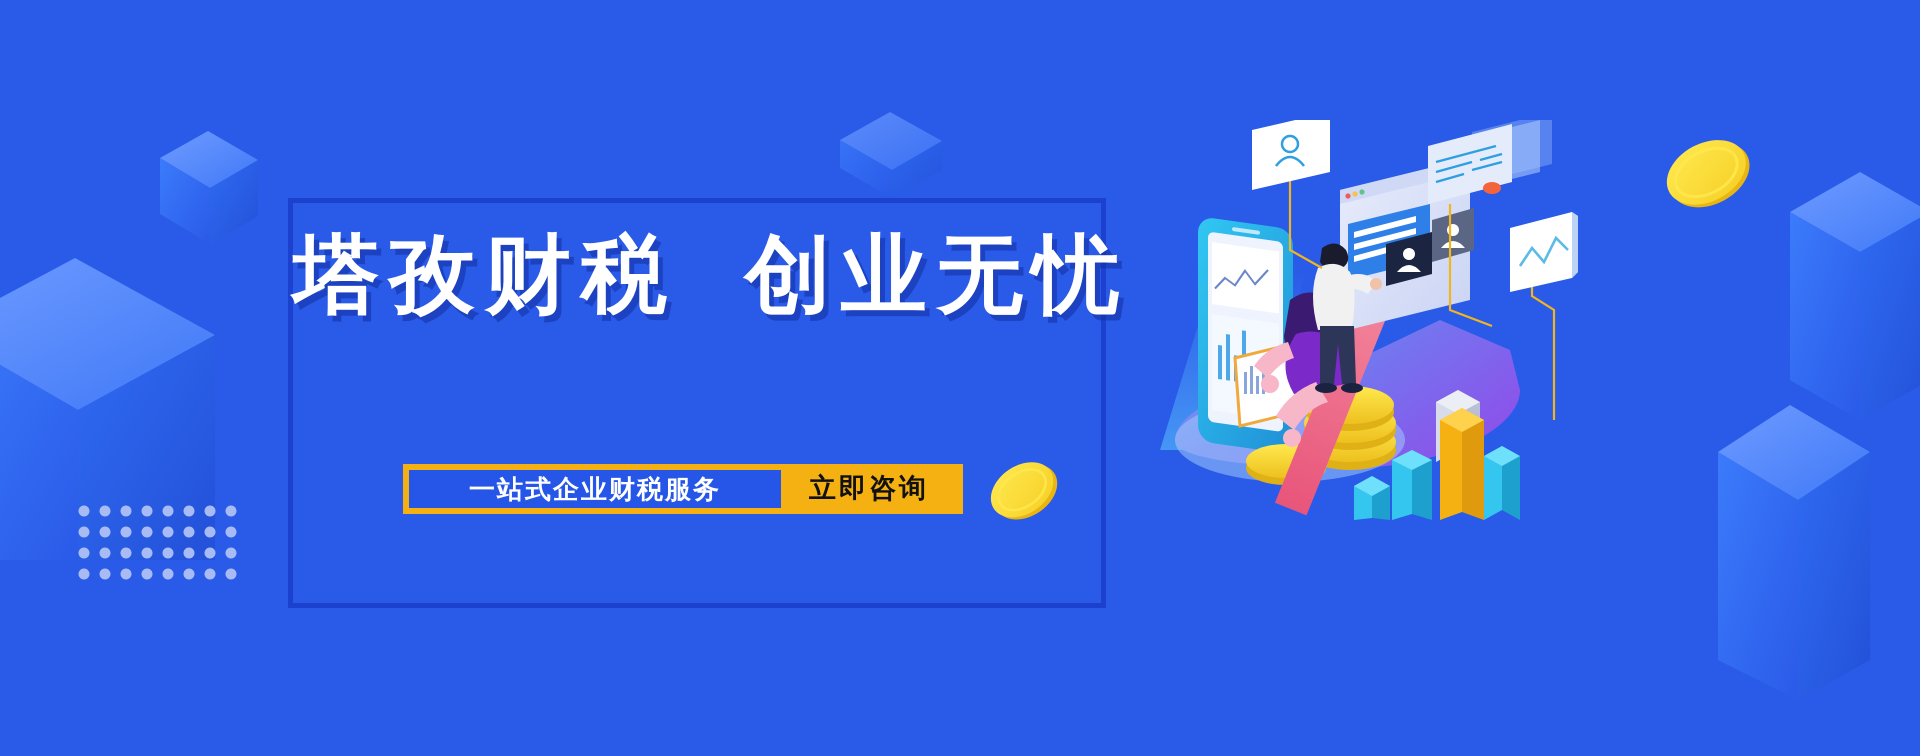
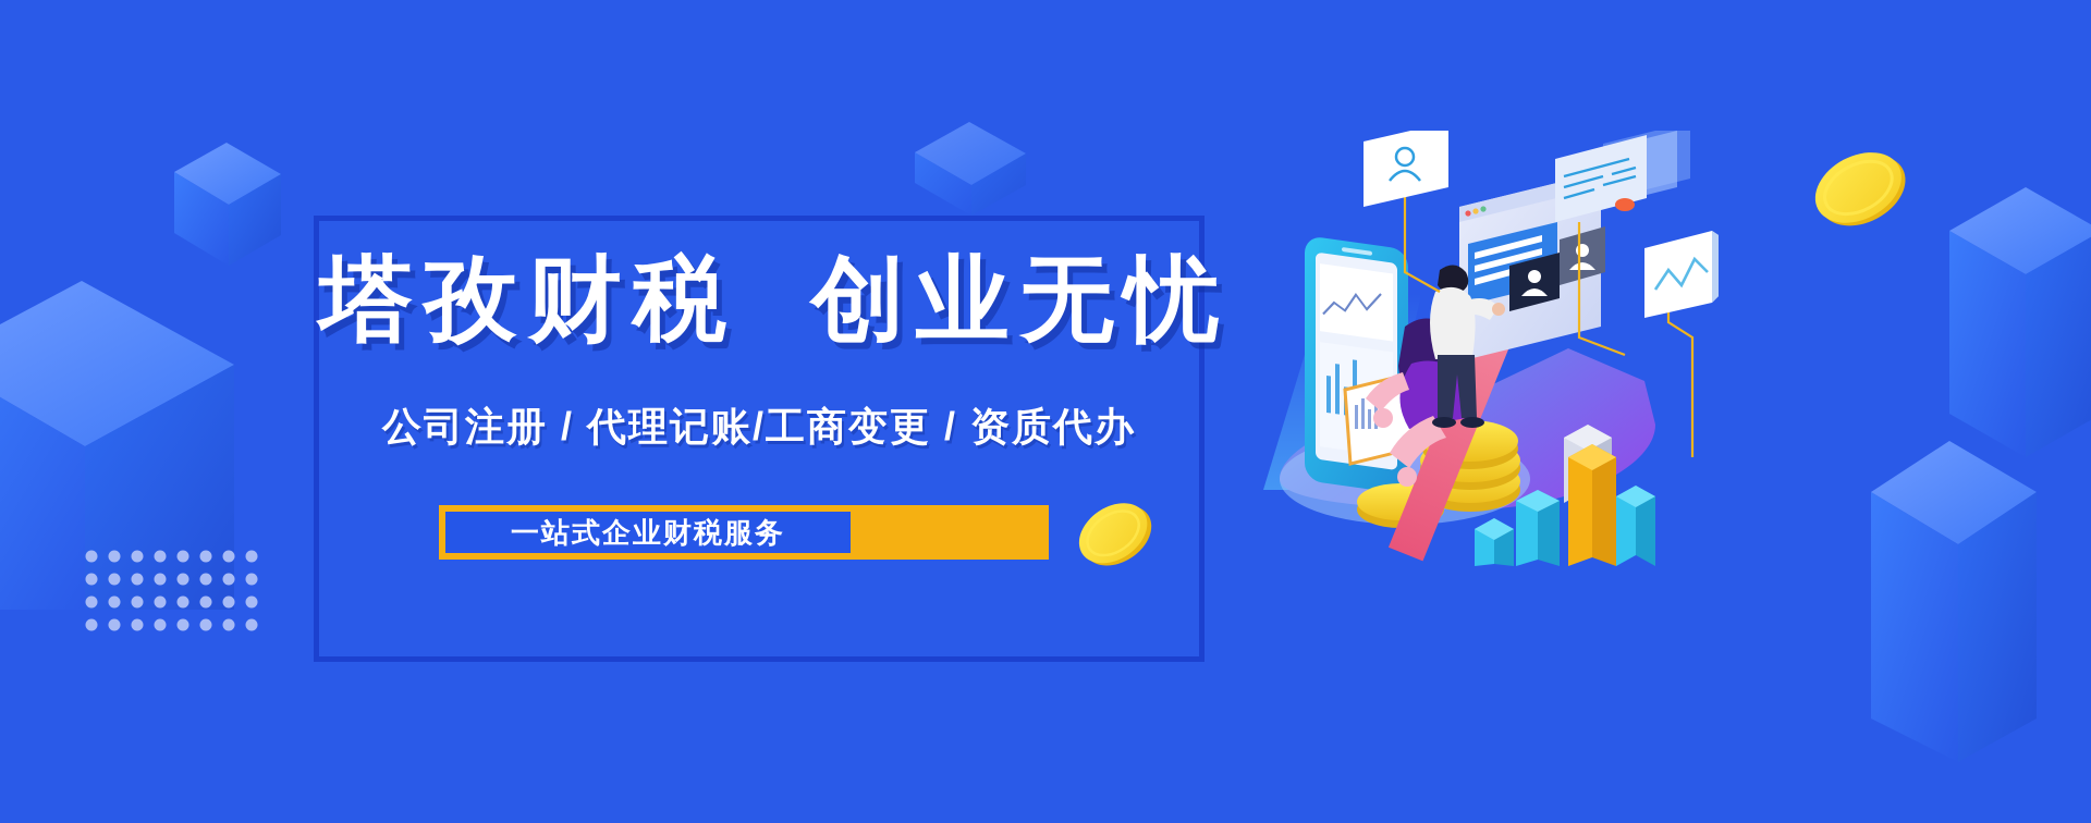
  塔孜财税 创业无忧
+ 公司注册 / 代理记账/工商变更 / 资质代办
  一站式企业财税服务
- 立即咨询
